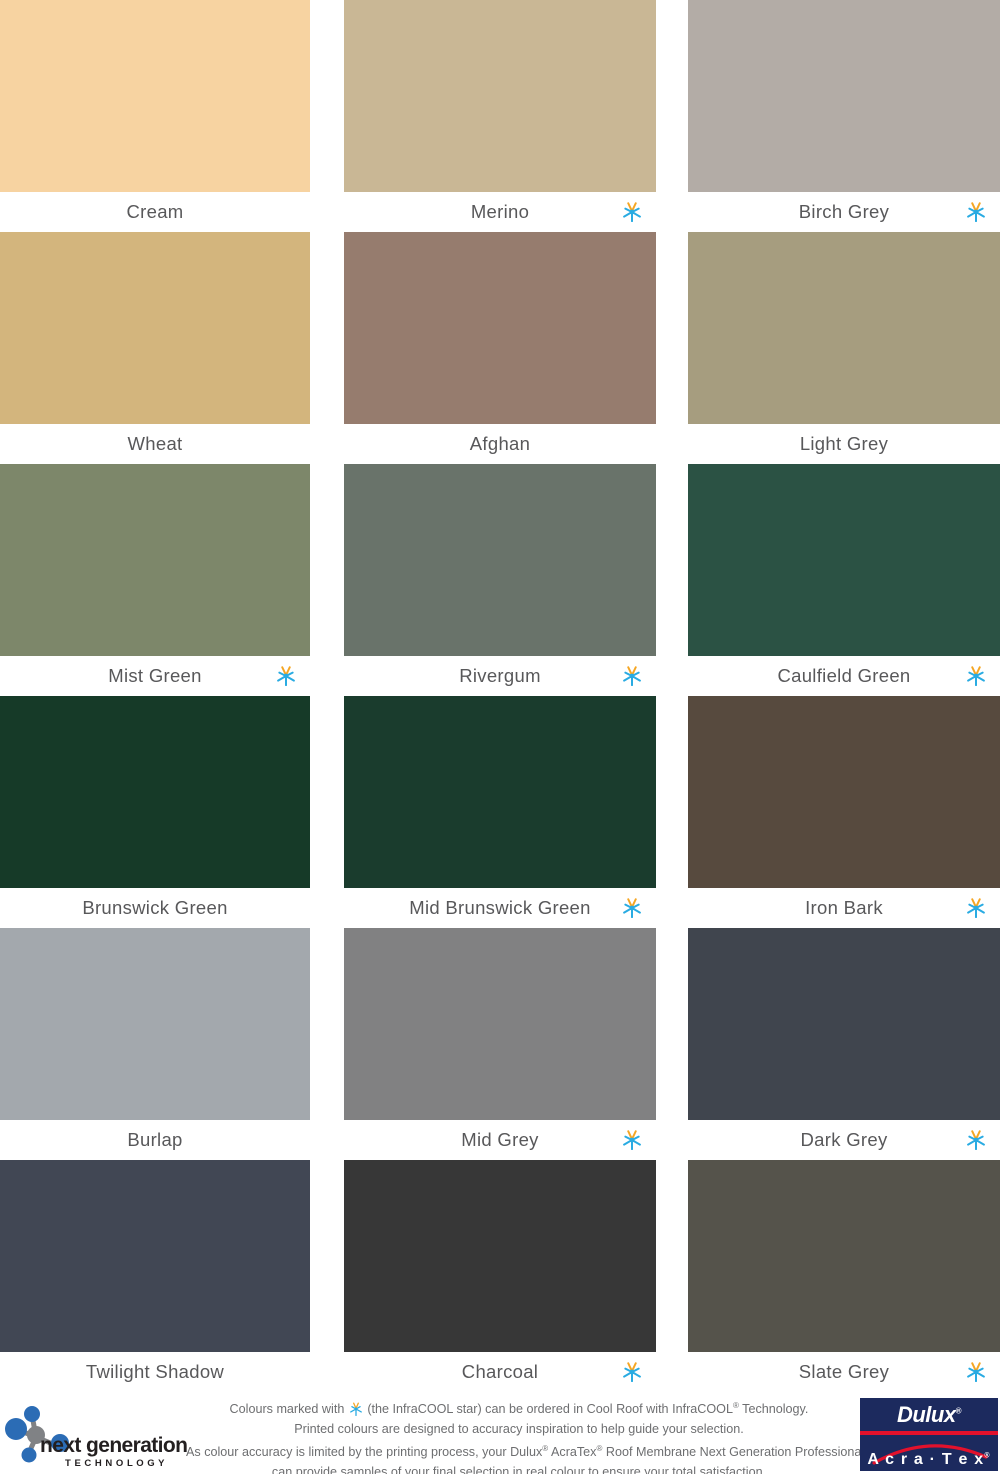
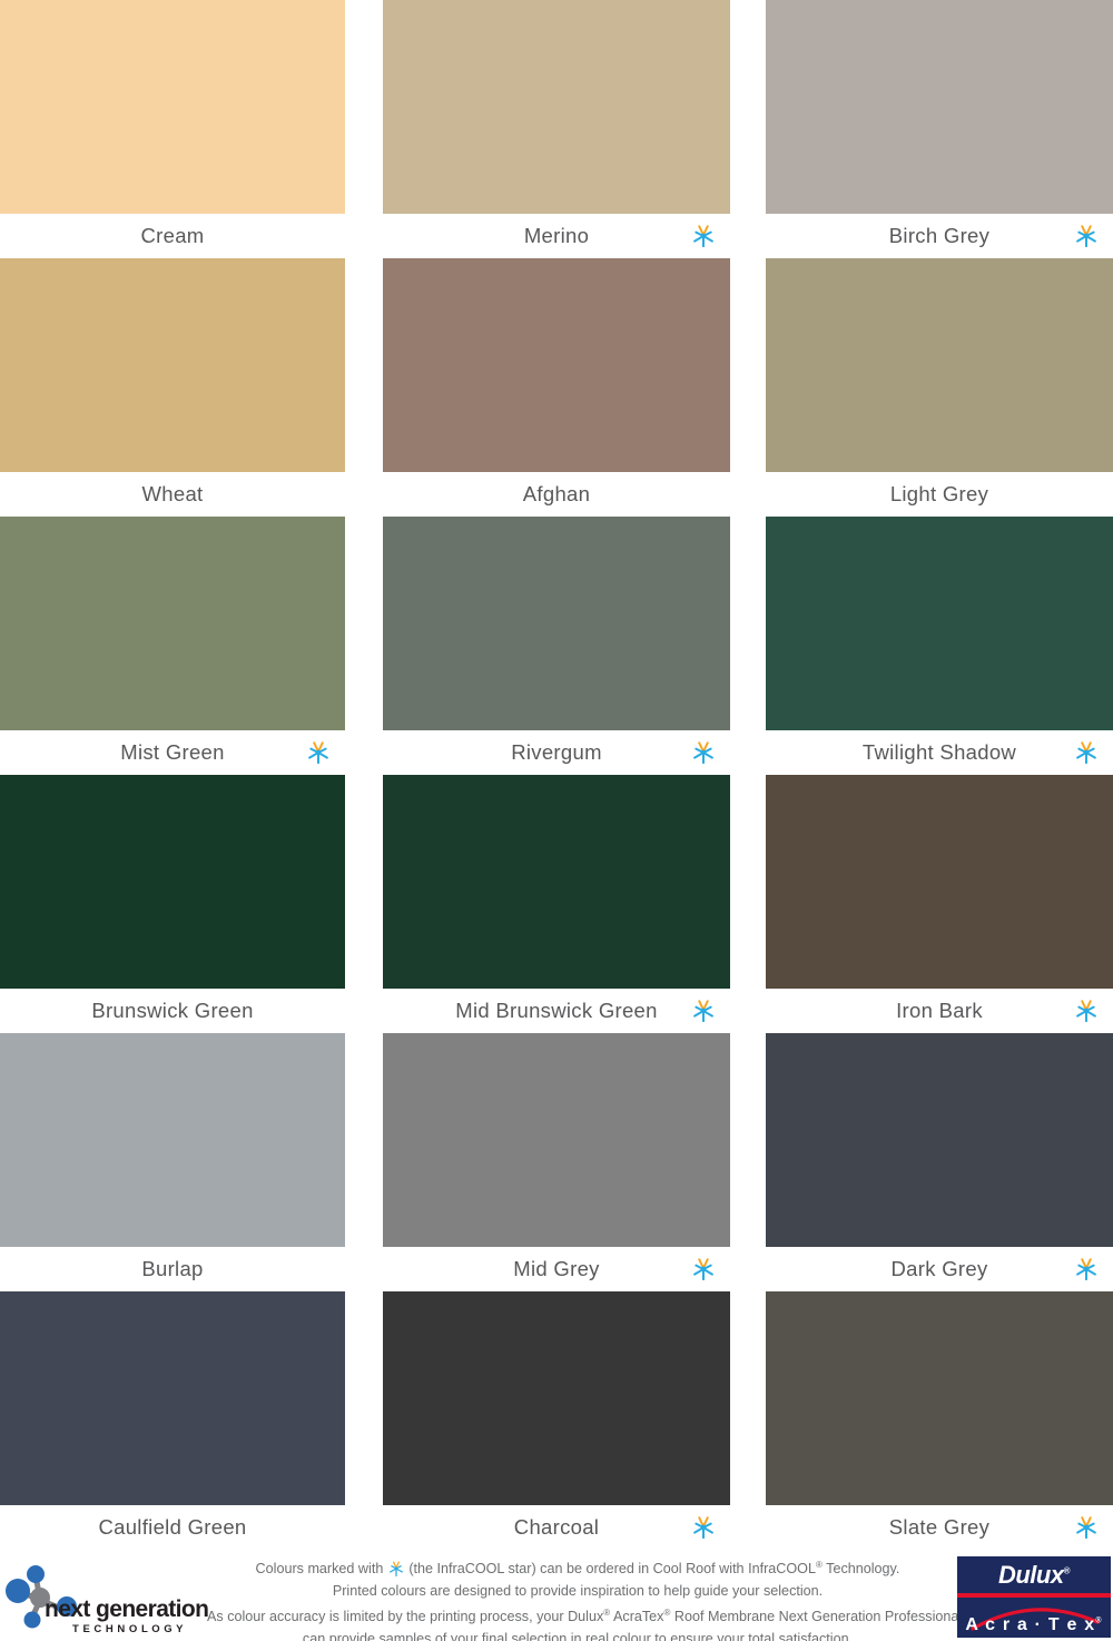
  Cream
  Merino
  Birch Grey
  Wheat
  Afghan
  Light Grey
  Mist Green
  Rivergum
- Caulfield Green
+ Twilight Shadow
  Brunswick Green
  Mid Brunswick Green
  Iron Bark
  Burlap
  Mid Grey
  Dark Grey
- Twilight Shadow
+ Caulfield Green
  Charcoal
  Slate Grey
  next generation
  T E C H N O L O G Y
  Colours marked with (the InfraCOOL star) can be ordered in Cool Roof with InfraCOOL® Technology.
- Printed colours are designed to accuracy inspiration to help guide your selection.
+ Printed colours are designed to provide inspiration to help guide your selection.
  As colour accuracy is limited by the printing process, your Dulux® AcraTex® Roof Membrane Next Generation Professiona
  can provide samples of your final selection in real colour to ensure your total satisfaction.
  Dulux®
  A c r a · T e x
